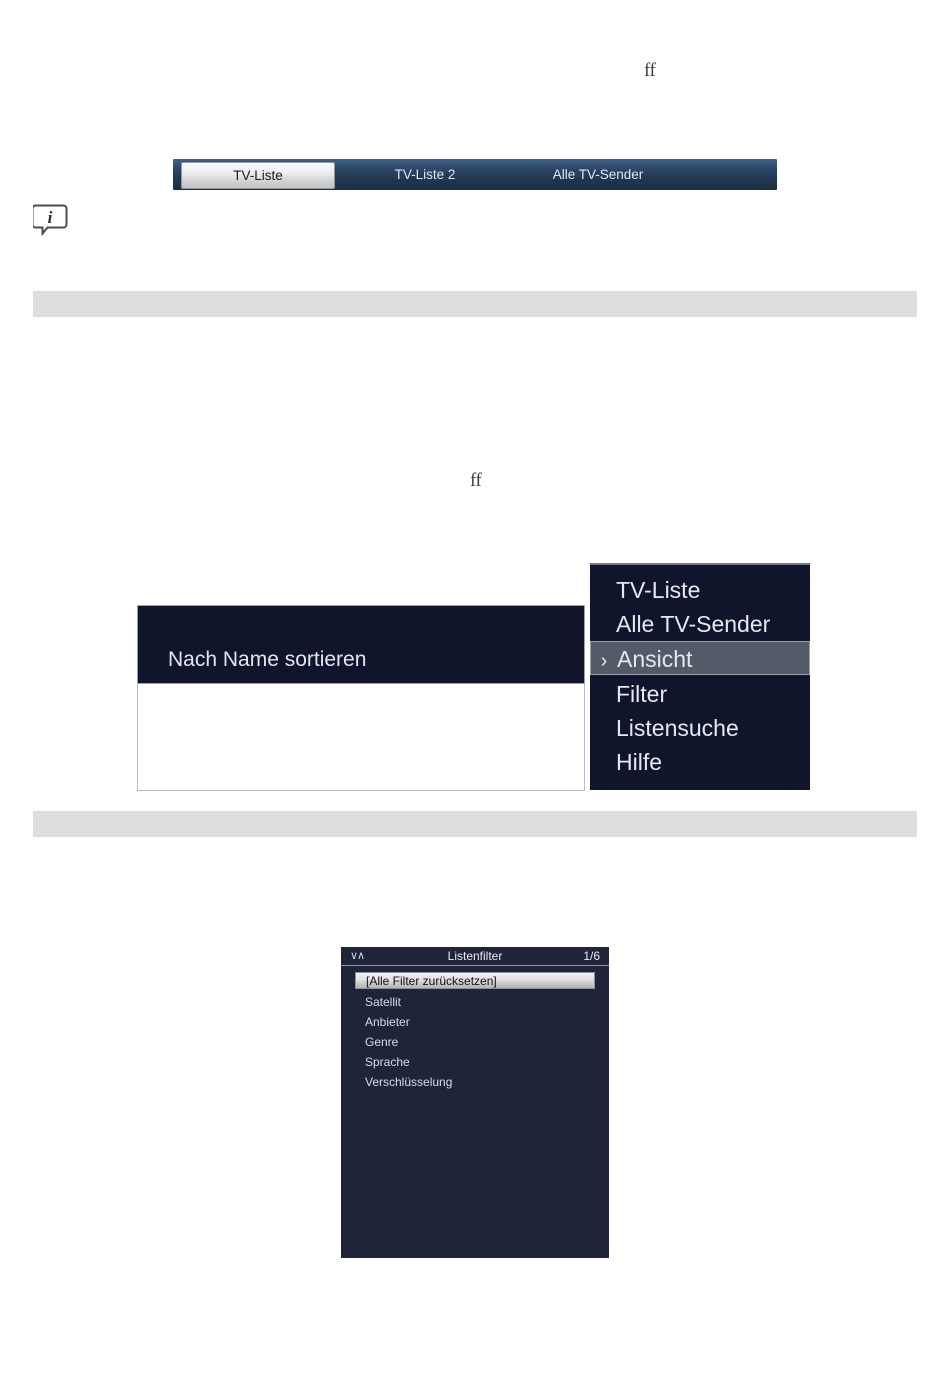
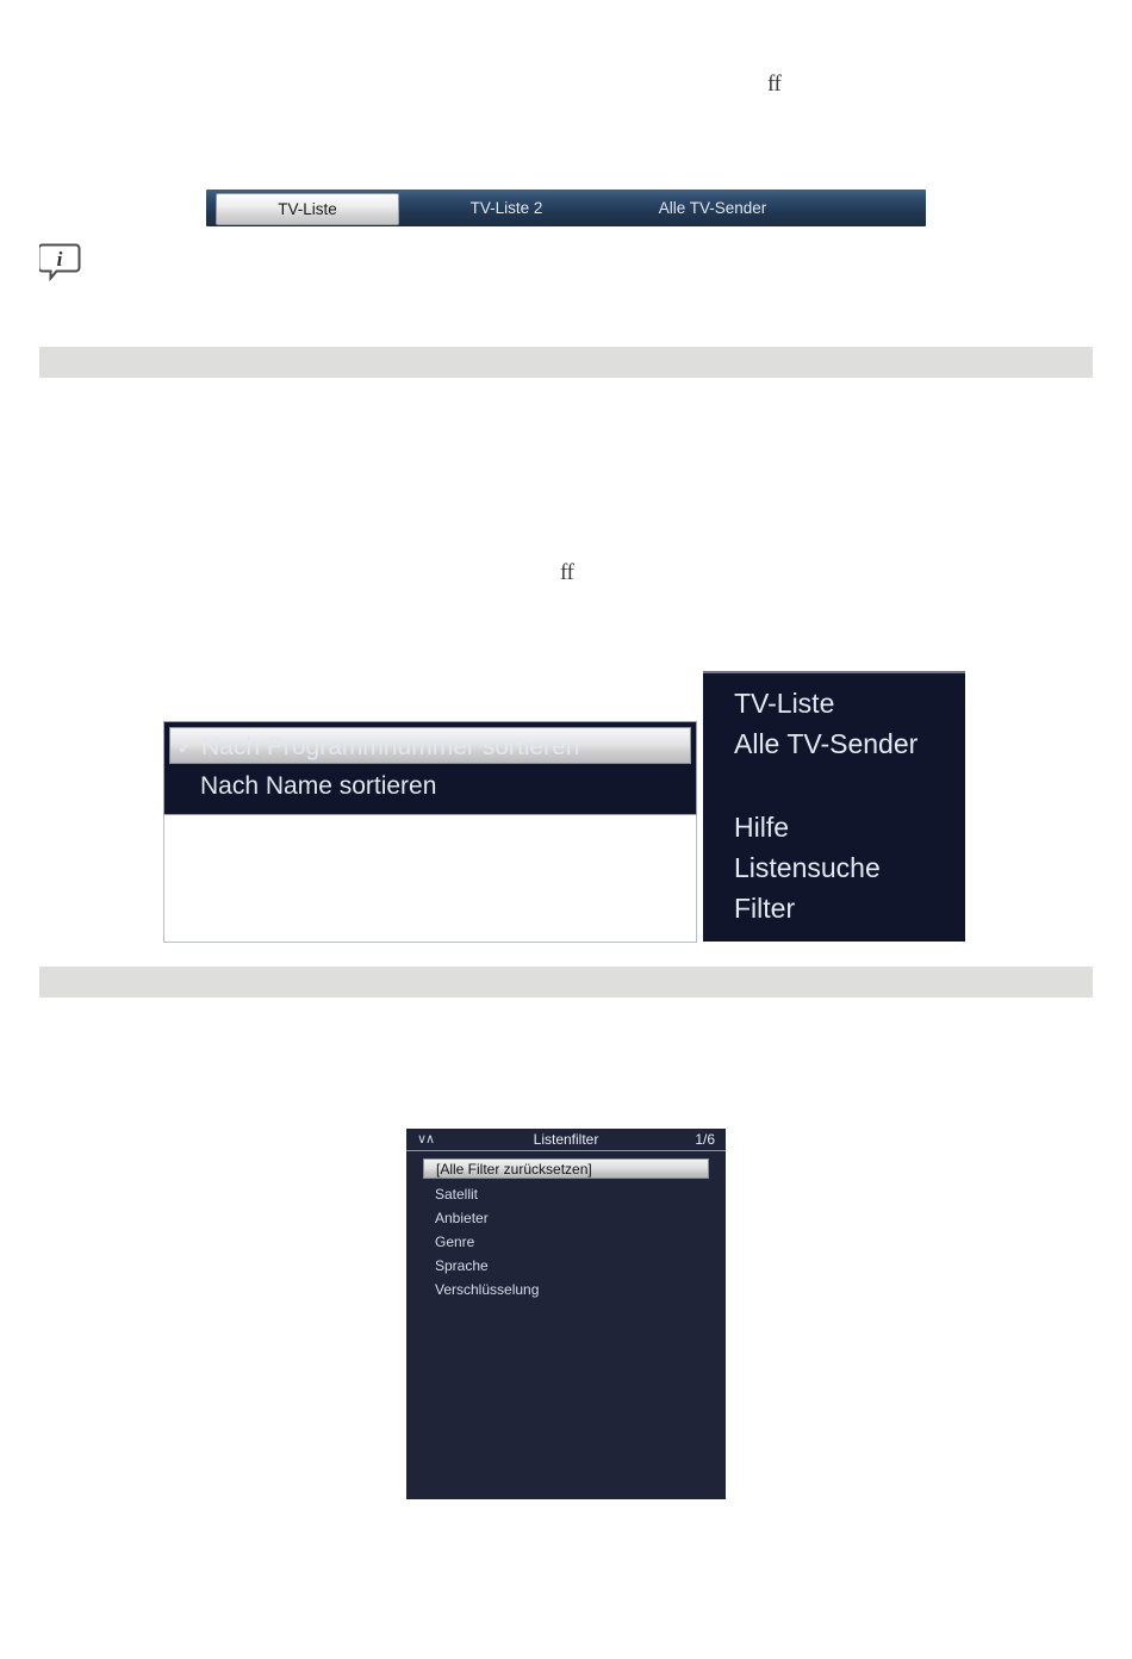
  ff
  ff
  TV-Liste
  TV-Liste 2
  Alle TV-Sender
  i
+ ✓ Nach Programmnummer sortieren
  Nach Name sortieren
  TV-Liste
  Alle TV-Sender
- › Ansicht
- Filter
+ Hilfe
  Listensuche
- Hilfe
+ Filter
  ∨∧
  Listenfilter
  1/6
  [Alle Filter zurücksetzen]
  Satellit
  Anbieter
  Genre
  Sprache
  Verschlüsselung
